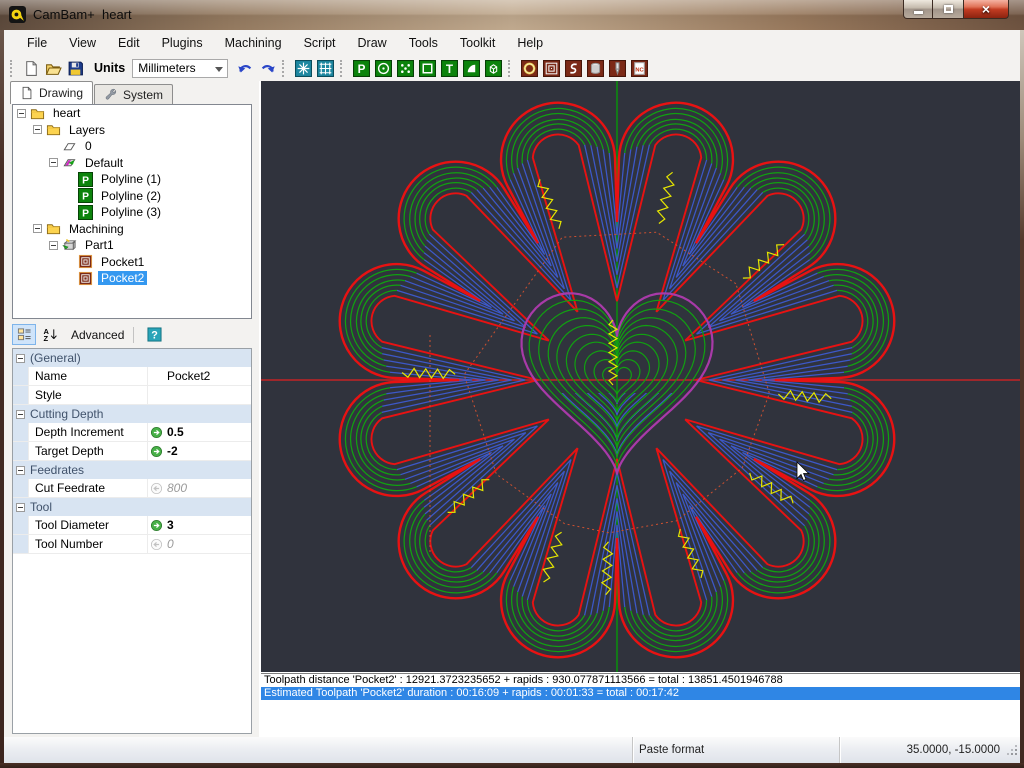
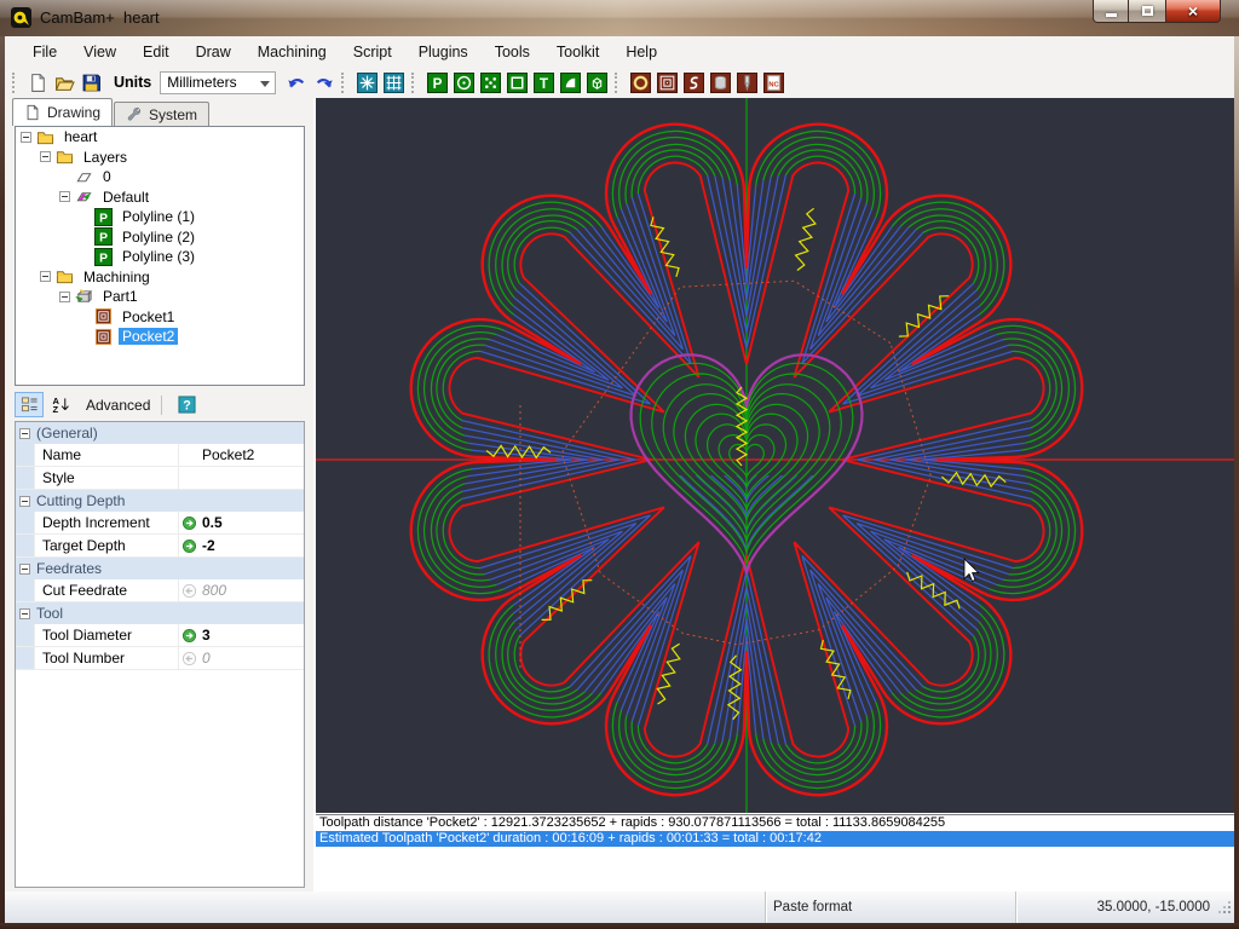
  CamBam+ heart
  ×
  File
  View
  Edit
- Plugins
+ Draw
  Machining
  Script
- Draw
+ Plugins
  Tools
  Toolkit
  Help
  Units
  Millimeters
  P
  T
  Drawing
  System
  heart
  Layers
  0
  Default
  P
  Polyline (1)
  P
  Polyline (2)
  P
  Polyline (3)
  Machining
  Part1
  Pocket1
  Pocket2
  A
  Z
  Advanced
  ?
  (General)
  Name
  Pocket2
  Style
  Cutting Depth
  Depth Increment
  0.5
  Target Depth
  -2
  Feedrates
  Cut Feedrate
  800
  Tool
  Tool Diameter
  3
  Tool Number
  0
- Toolpath distance 'Pocket2' : 12921.3723235652 + rapids : 930.077871113566 = total : 13851.4501946788
+ Toolpath distance 'Pocket2' : 12921.3723235652 + rapids : 930.077871113566 = total : 11133.8659084255
  Estimated Toolpath 'Pocket2' duration : 00:16:09 + rapids : 00:01:33 = total : 00:17:42
  Paste format
  35.0000, -15.0000
